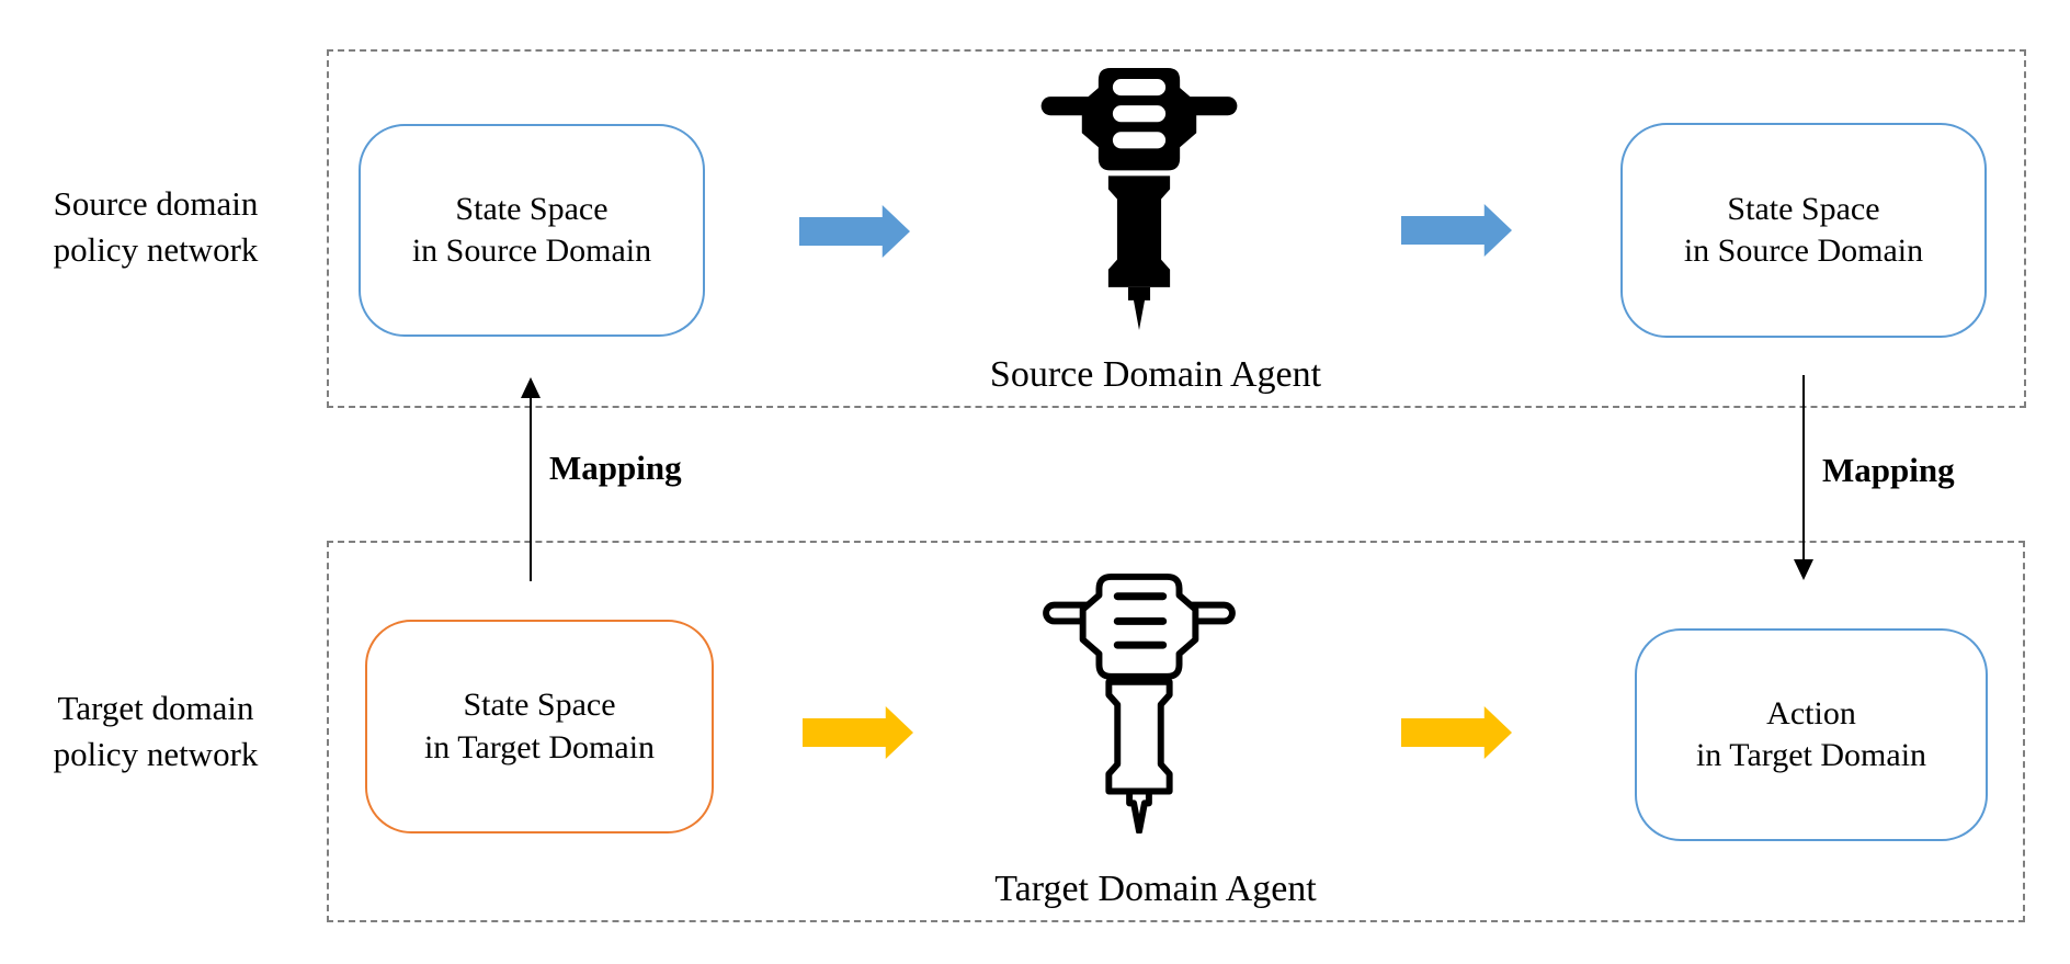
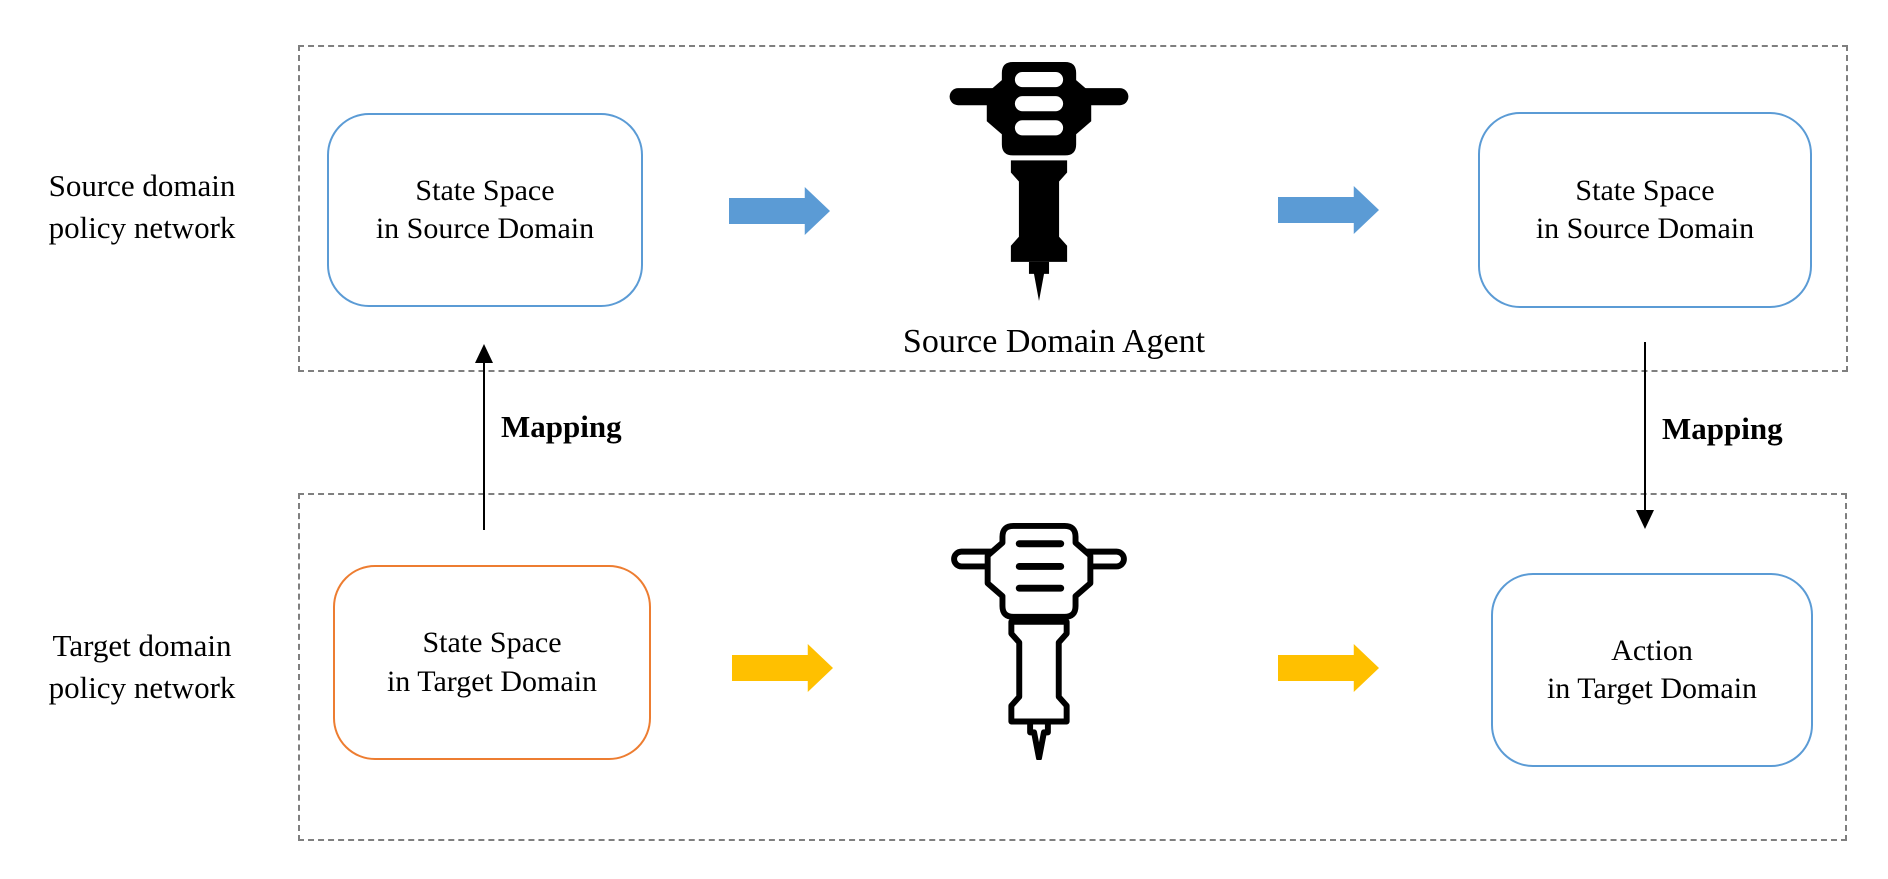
  Source domain
  policy network
  Target domain
  policy network
  State Space
  in Source Domain
  State Space
  in Source Domain
  State Space
  in Target Domain
  Action
  in Target Domain
  Source Domain Agent
- Target Domain Agent
  Mapping
  Mapping
